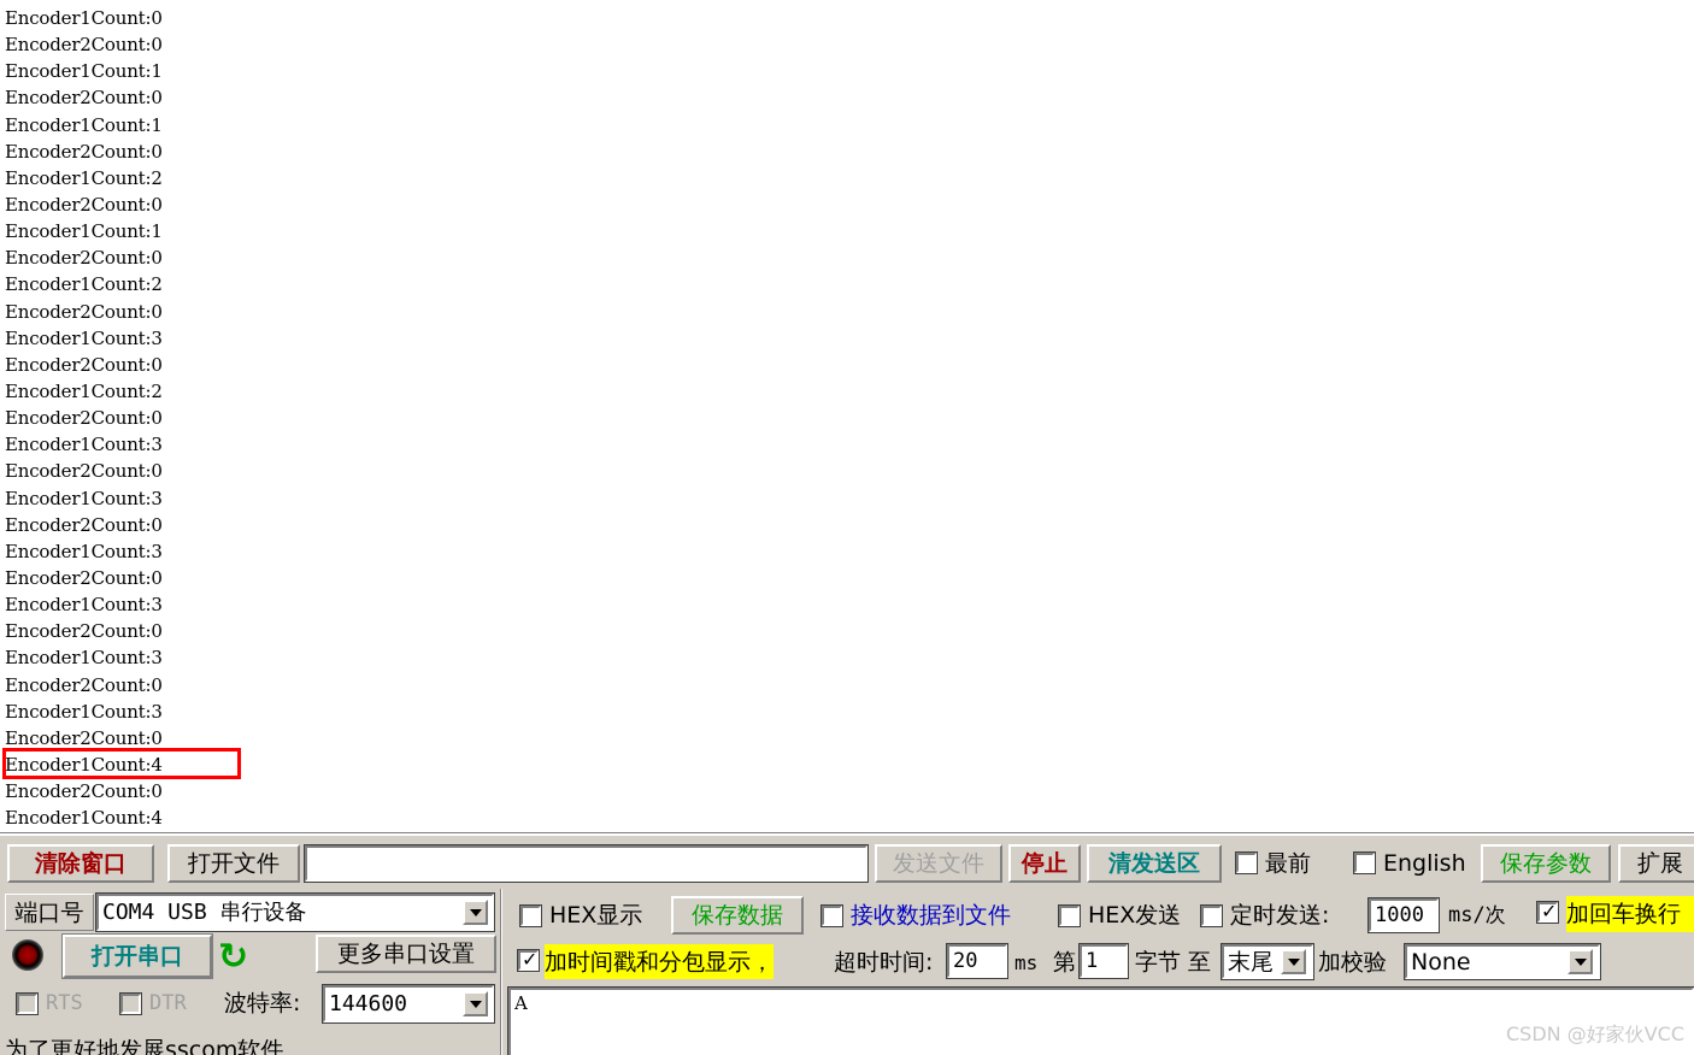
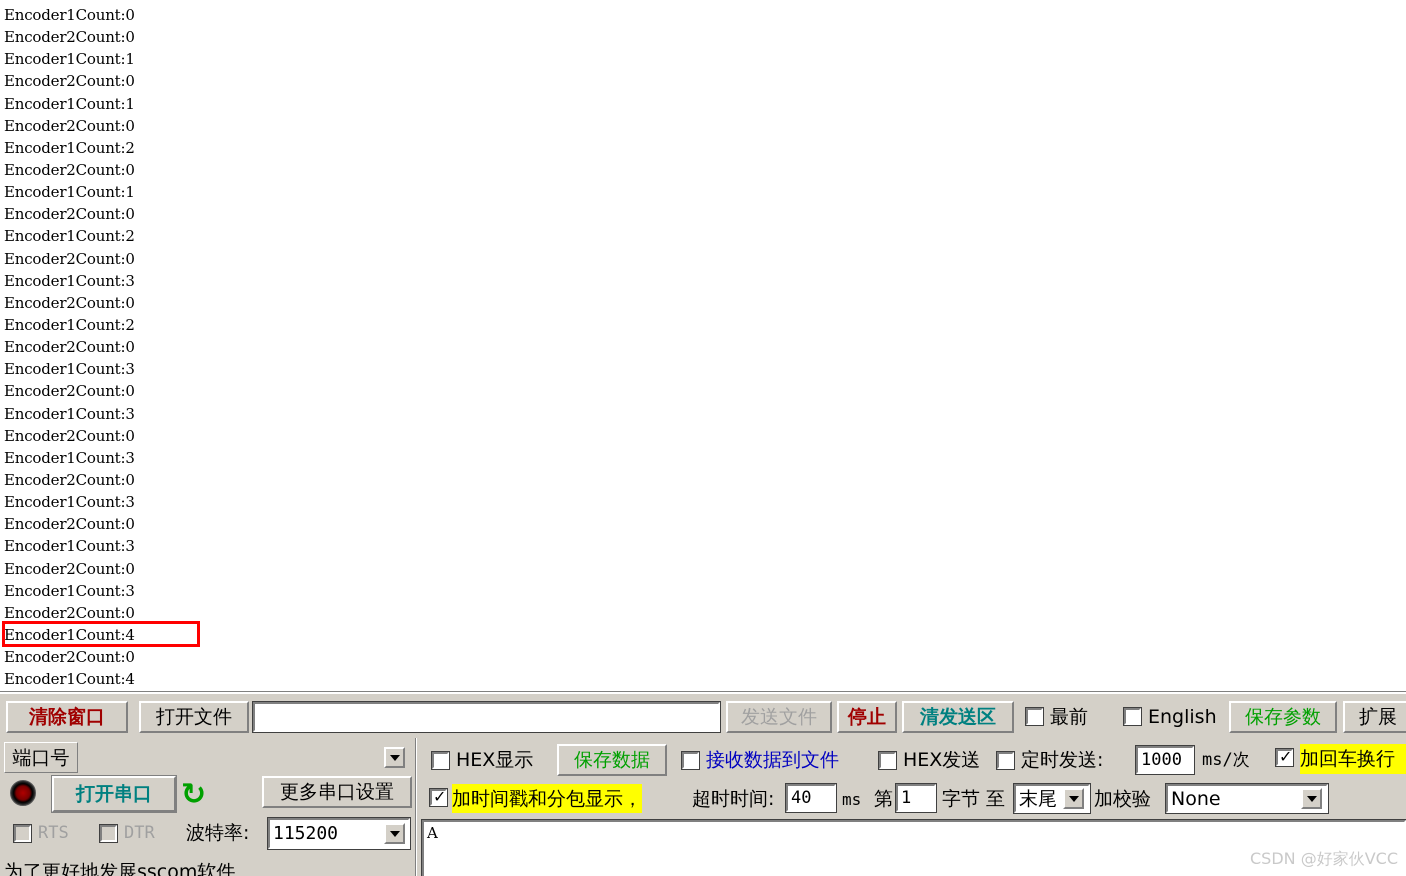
  Encoder1Count:0
  Encoder2Count:0
  Encoder1Count:1
  Encoder2Count:0
  Encoder1Count:1
  Encoder2Count:0
  Encoder1Count:2
  Encoder2Count:0
  Encoder1Count:1
  Encoder2Count:0
  Encoder1Count:2
  Encoder2Count:0
  Encoder1Count:3
  Encoder2Count:0
  Encoder1Count:2
  Encoder2Count:0
  Encoder1Count:3
  Encoder2Count:0
  Encoder1Count:3
  Encoder2Count:0
  Encoder1Count:3
  Encoder2Count:0
  Encoder1Count:3
  Encoder2Count:0
  Encoder1Count:3
  Encoder2Count:0
  Encoder1Count:3
  Encoder2Count:0
  Encoder1Count:4
  Encoder2Count:0
  Encoder1Count:4
  清除窗口
  打开文件
  发送文件
  停止
  清发送区
  最前
  English
  保存参数
  扩展
  端口号
- COM4 USB 串行设备
  打开串口
  ↻
  更多串口设置
  RTS
  DTR
  波特率:
- 144600
+ 115200
  为了更好地发展sscom软件
  HEX显示
  保存数据
  接收数据到文件
  HEX发送
  定时发送:
  1000
  ms/次
  ✓
  加回车换行
  ✓
  加时间戳和分包显示，
  超时时间:
- 20
+ 40
  ms
  第
  1
  字节 至
  末尾
  加校验
  None
  A
  CSDN @好家伙VCC
